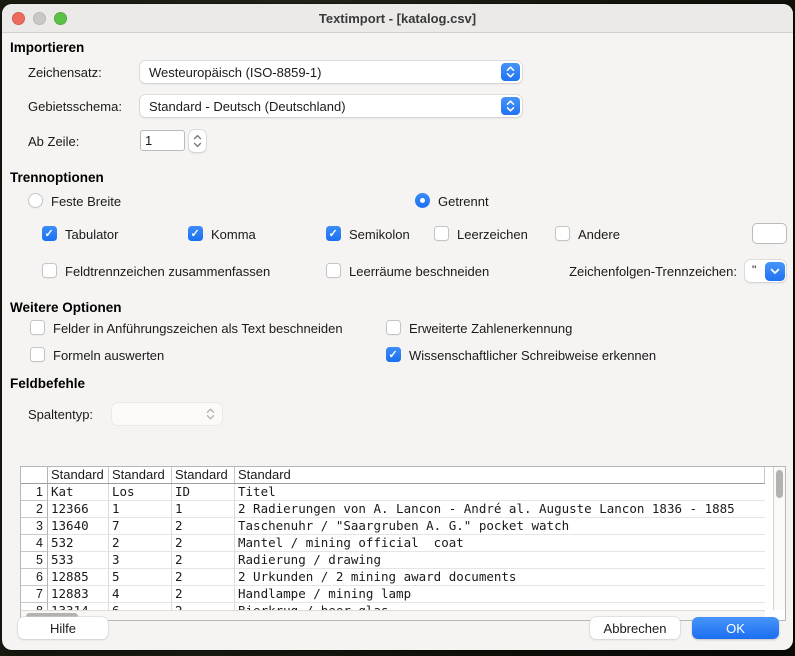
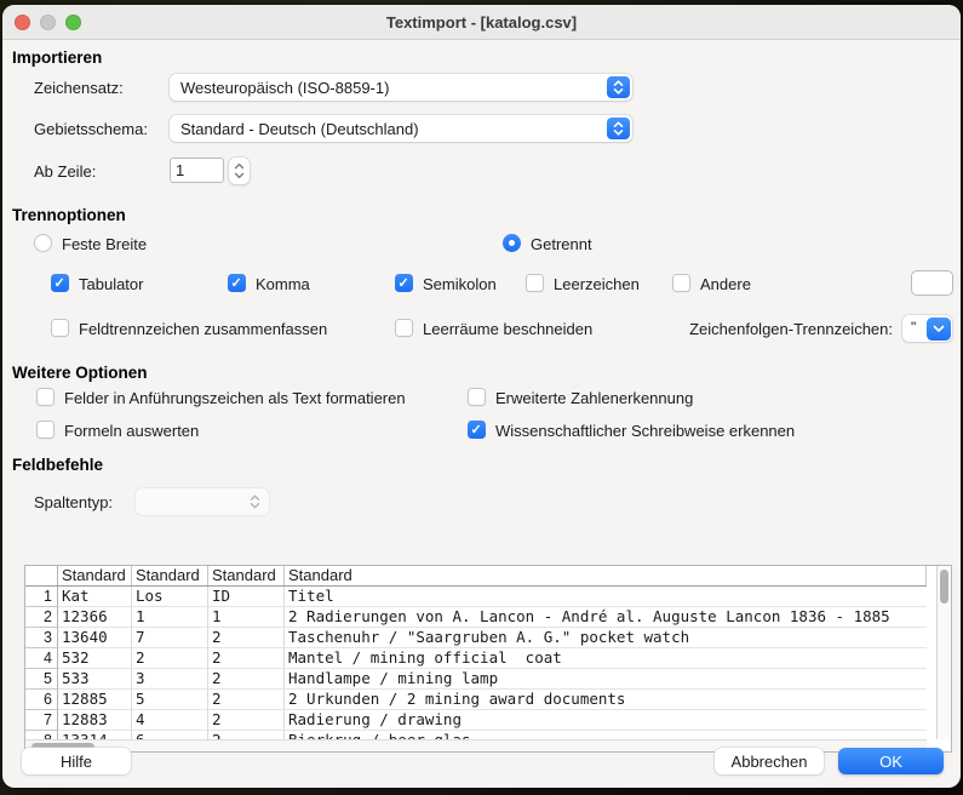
  Textimport - [katalog.csv]
  Importieren
  Zeichensatz:
  Westeuropäisch (ISO-8859-1)
  Gebietsschema:
  Standard - Deutsch (Deutschland)
  Ab Zeile:
  1
  Trennoptionen
  Feste Breite
  Getrennt
  Tabulator
  Komma
  Semikolon
  Leerzeichen
  Andere
  Feldtrennzeichen zusammenfassen
  Leerräume beschneiden
  Zeichenfolgen-Trennzeichen:
  "
  Weitere Optionen
- Felder in Anführungszeichen als Text beschneiden
+ Felder in Anführungszeichen als Text formatieren
  Erweiterte Zahlenerkennung
  Formeln auswerten
  Wissenschaftlicher Schreibweise erkennen
  Feldbefehle
  Spaltentyp:
  Standard
  Standard
  Standard
  Standard
  1
  Kat
  Los
  ID
  Titel
  2
  12366
  1
  1
  2 Radierungen von A. Lancon - André al. Auguste Lancon 1836 - 1885
  3
  13640
  7
  2
  Taschenuhr / "Saargruben A. G." pocket watch
  4
  532
  2
  2
  Mantel / mining official coat
  5
  533
  3
  2
- Radierung / drawing
+ Handlampe / mining lamp
  6
  12885
  5
  2
  2 Urkunden / 2 mining award documents
  7
  12883
  4
  2
- Handlampe / mining lamp
+ Radierung / drawing
  Hilfe
  Abbrechen
  OK
